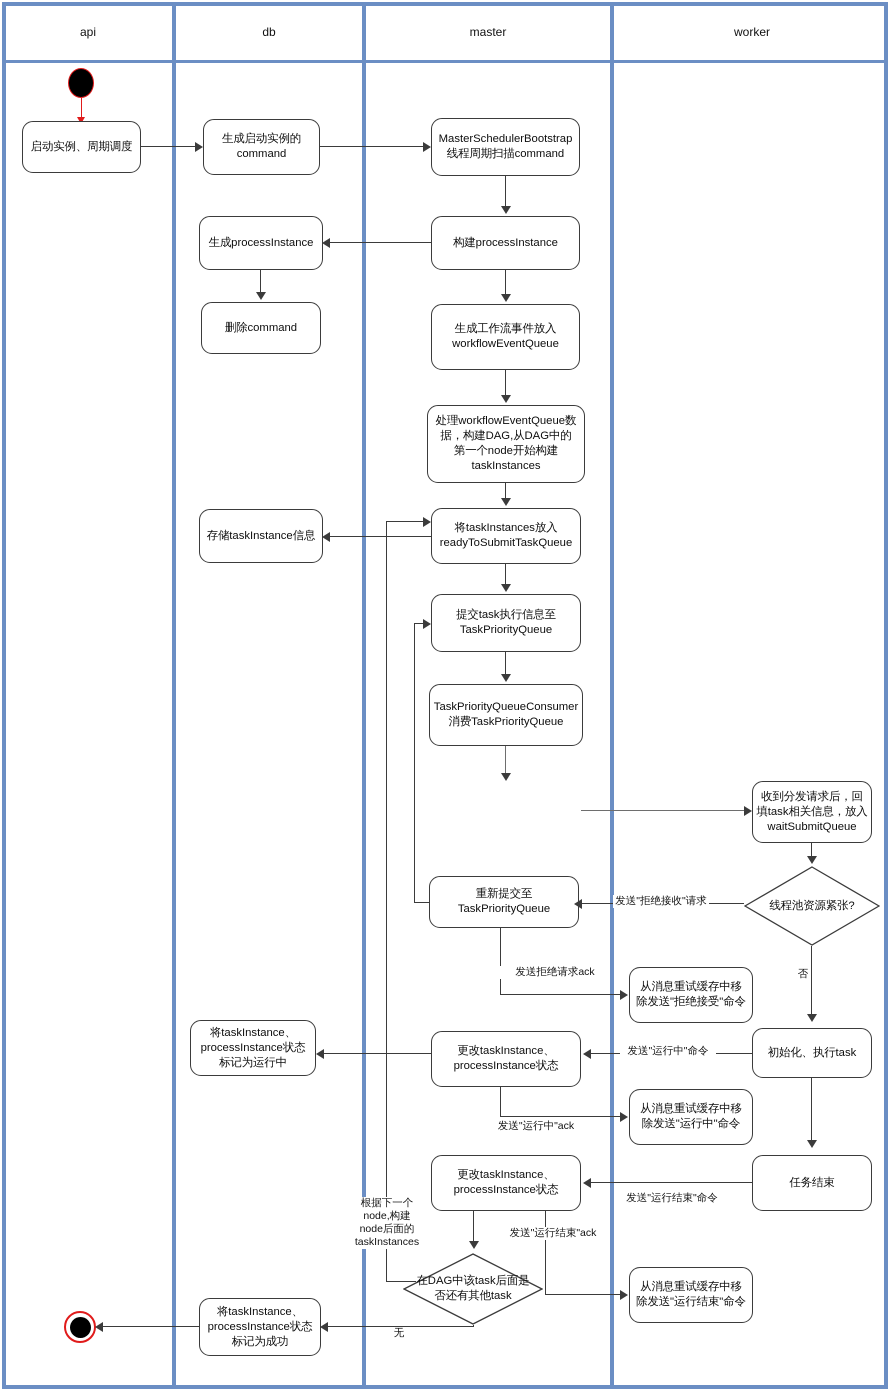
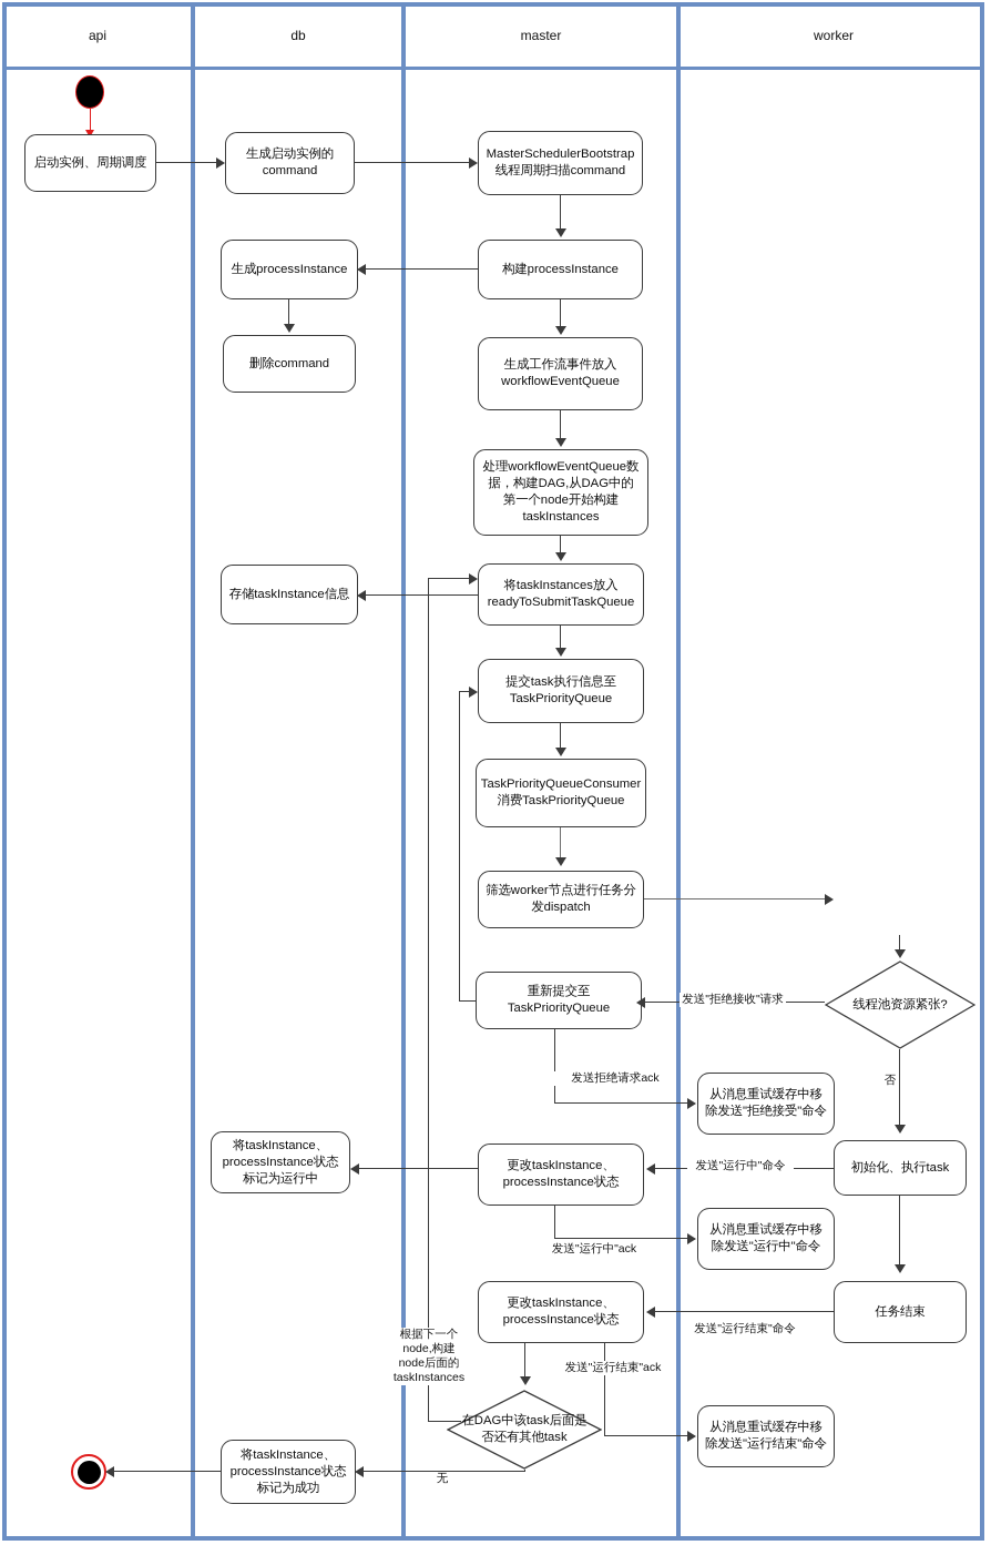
  api
  db
  master
  worker
  启动实例、周期调度
  将taskInstance、
  processInstance状态
  标记为运行中
  将taskInstance、
  processInstance状态
  标记为成功
  生成启动实例的
  command
  生成processInstance
  删除command
  存储taskInstance信息
  MasterSchedulerBootstrap
  线程周期扫描command
  构建processInstance
  生成工作流事件放入
  workflowEventQueue
  处理workflowEventQueue数
  据，构建DAG,从DAG中的
  第一个node开始构建
  taskInstances
  将taskInstances放入
  readyToSubmitTaskQueue
  提交task执行信息至
  TaskPriorityQueue
  TaskPriorityQueueConsumer
  消费TaskPriorityQueue
+ 筛选worker节点进行任务分
+ 发dispatch
  重新提交至
  TaskPriorityQueue
  更改taskInstance、
  processInstance状态
  更改taskInstance、
  processInstance状态
  在DAG中该task后面是
  否还有其他task
  从消息重试缓存中移
  除发送"拒绝接受"命令
  从消息重试缓存中移
  除发送"运行中"命令
  从消息重试缓存中移
  除发送"运行结束"命令
- 收到分发请求后，回
- 填task相关信息，放入
- waitSubmitQueue
  线程池资源紧张?
  初始化、执行task
  任务结束
  发送"拒绝接收"请求
  发送拒绝请求ack
  否
  发送"运行中"命令
  发送"运行中"ack
  发送"运行结束"命令
  发送"运行结束"ack
  无
  根据下一个
  node,构建
  node后面的
  taskInstances
